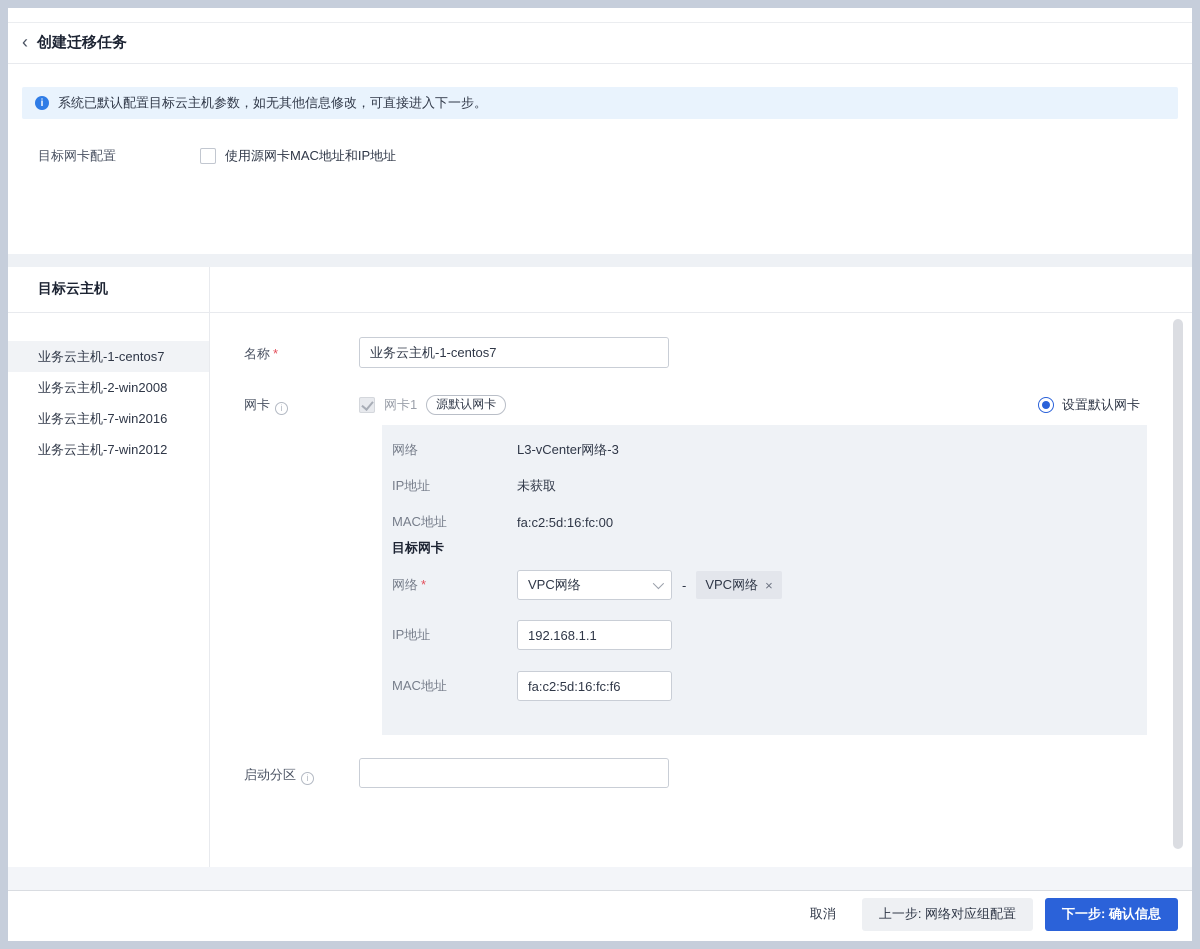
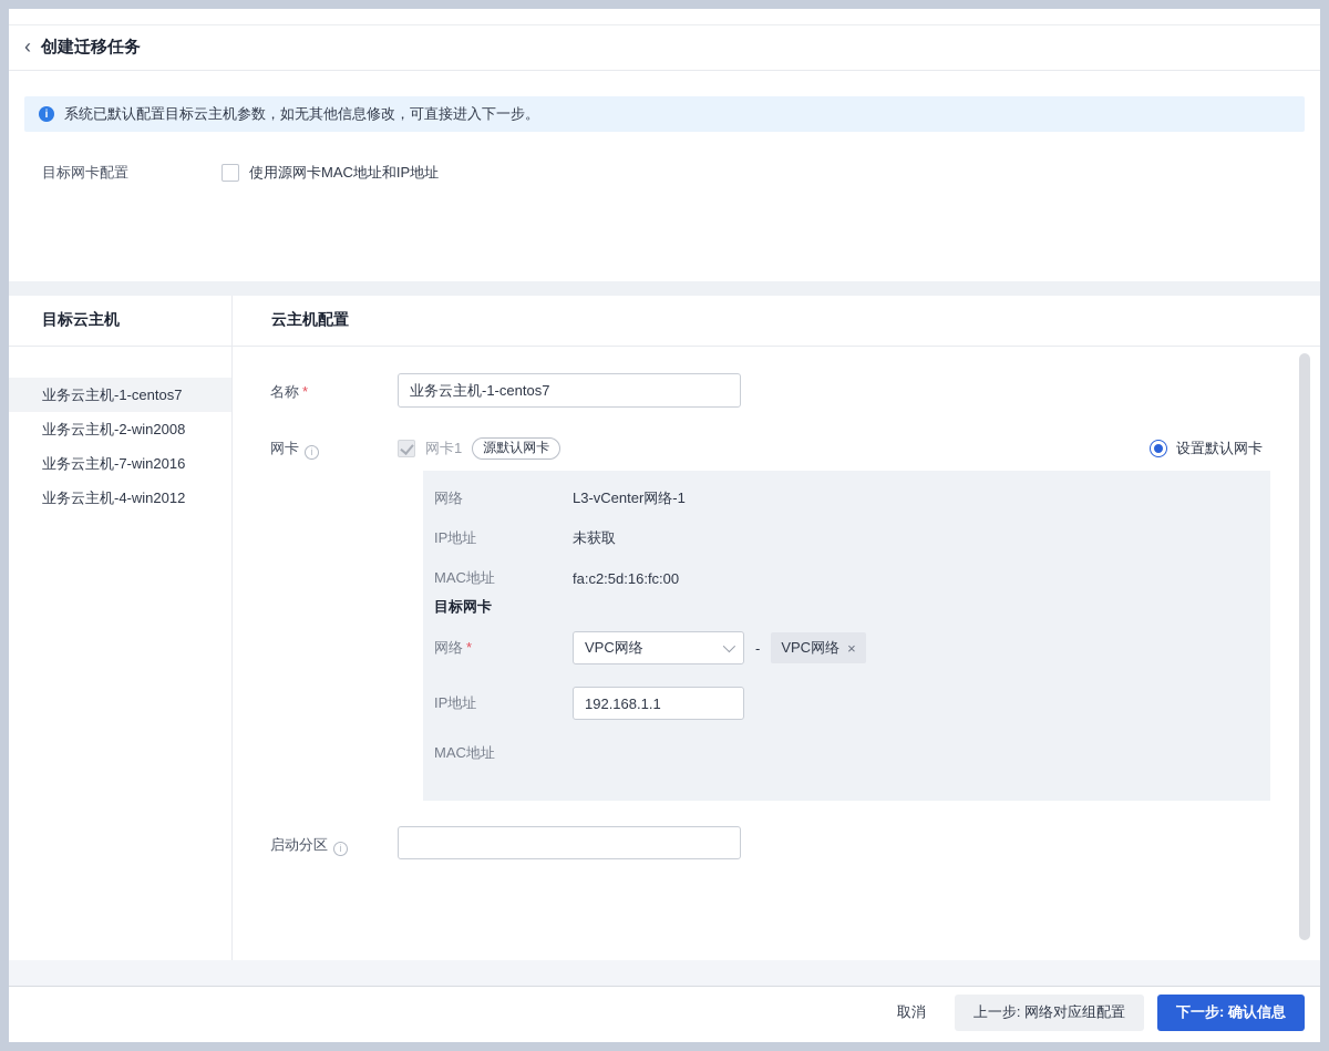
  ‹
  创建迁移任务
  i
  系统已默认配置目标云主机参数，如无其他信息修改，可直接进入下一步。
  目标网卡配置
  使用源网卡MAC地址和IP地址
  目标云主机
+ 云主机配置
  业务云主机-1-centos7
  业务云主机-2-win2008
  业务云主机-7-win2016
- 业务云主机-7-win2012
+ 业务云主机-4-win2012
  名称 *
  业务云主机-1-centos7
  网卡 i
  网卡1
  源默认网卡
  设置默认网卡
  网络
- L3-vCenter网络-3
+ L3-vCenter网络-1
  IP地址
  未获取
  MAC地址
  fa:c2:5d:16:fc:00
  目标网卡
  网络 *
  VPC网络
  -
  VPC网络
  ×
  IP地址
  192.168.1.1
  MAC地址
- fa:c2:5d:16:fc:f6
  启动分区 i
  取消
  上一步: 网络对应组配置
  下一步: 确认信息
